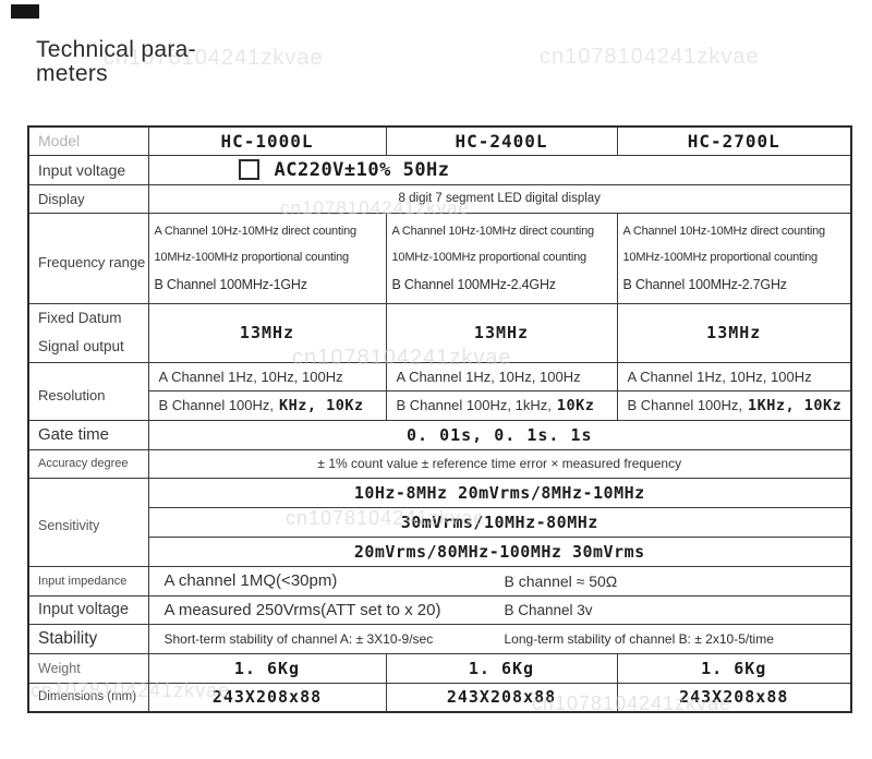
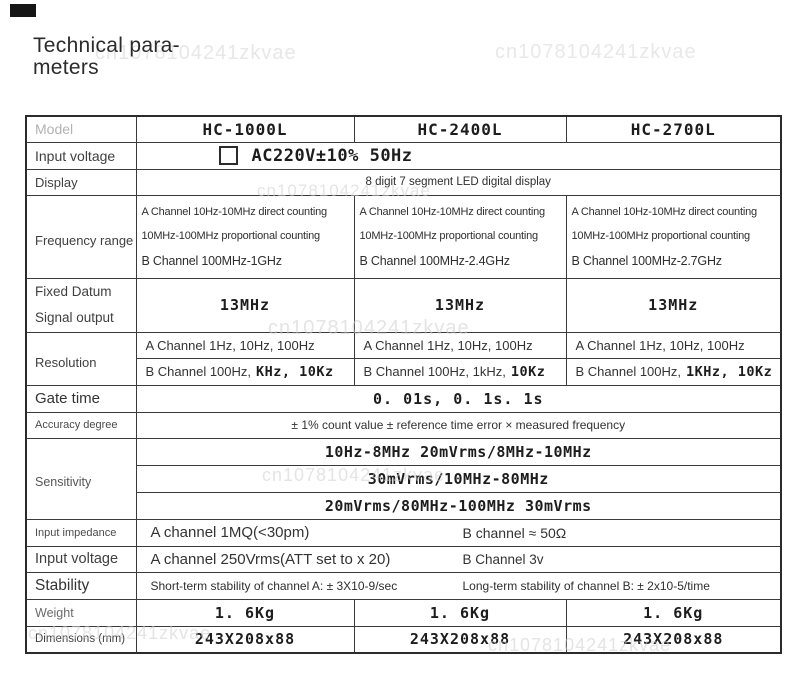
  cn1078104241zkvae
  cn1078104241zkvae
  cn1078104241zkvae
  cn1078104241zkvae
  cn1078104241zkvae
  cn1078104241zkvae
  Technical para-
  meters
  Model	HC-1000L	HC-2400L	HC-2700L
  Input voltage	AC220V±10% 50Hz
  Display	8 digit 7 segment LED digital display
  Frequency range	A Channel 10Hz-10MHz direct counting 10MHz-100MHz proportional counting B Channel 100MHz-1GHz	A Channel 10Hz-10MHz direct counting 10MHz-100MHz proportional counting B Channel 100MHz-2.4GHz	A Channel 10Hz-10MHz direct counting 10MHz-100MHz proportional counting B Channel 100MHz-2.7GHz
  Fixed Datum Signal output	13MHz	13MHz	13MHz
  Resolution	A Channel 1Hz, 10Hz, 100Hz	A Channel 1Hz, 10Hz, 100Hz	A Channel 1Hz, 10Hz, 100Hz
  B Channel 100Hz, KHz, 10Kz	B Channel 100Hz, 1kHz, 10Kz	B Channel 100Hz, 1KHz, 10Kz
  Gate time	0. 01s, 0. 1s. 1s
  Accuracy degree	± 1% count value ± reference time error × measured frequency
  Sensitivity	10Hz-8MHz 20mVrms/8MHz-10MHz
  30mVrms/10MHz-80MHz
  20mVrms/80MHz-100MHz 30mVrms
  Input impedance	A channel 1MQ(<30pm) B channel ≈ 50Ω
- Input voltage	A measured 250Vrms(ATT set to x 20) B Channel 3v
+ Input voltage	A channel 250Vrms(ATT set to x 20) B Channel 3v
  Stability	Short-term stability of channel A: ± 3X10-9/sec Long-term stability of channel B: ± 2x10-5/time
  Weight	1. 6Kg	1. 6Kg	1. 6Kg
  Dimensions (mm)	243X208x88	243X208x88	243X208x88
